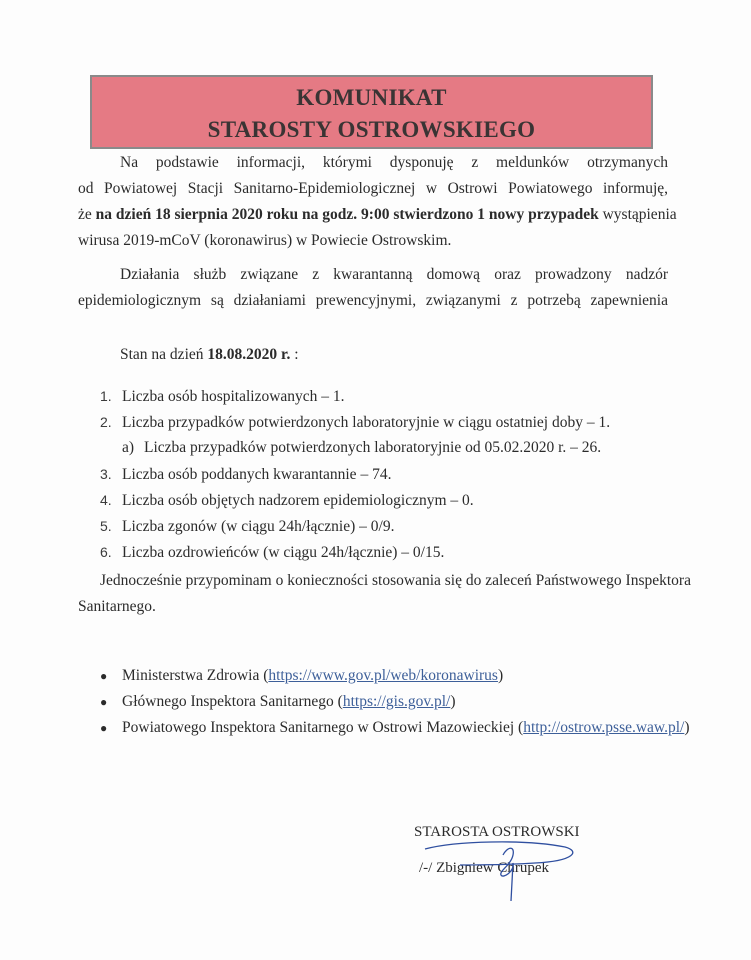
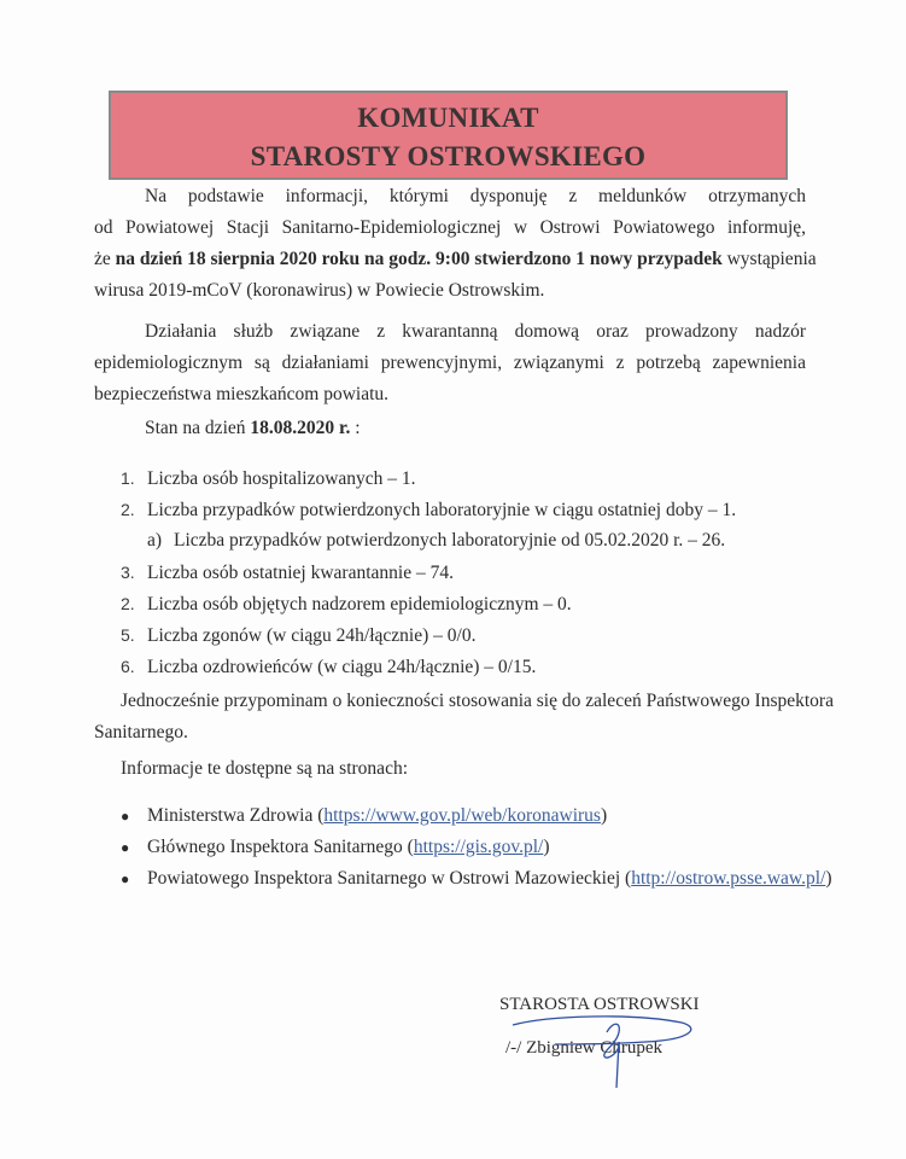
  KOMUNIKAT
  STAROSTY OSTROWSKIEGO
  Na podstawie informacji, którymi dysponuję z meldunków otrzymanych
  od Powiatowej Stacji Sanitarno-Epidemiologicznej w Ostrowi Powiatowego informuję,
  że na dzień 18 sierpnia 2020 roku na godz. 9:00 stwierdzono 1 nowy przypadek wystąpienia
  wirusa 2019-mCoV (koronawirus) w Powiecie Ostrowskim.
  Działania służb związane z kwarantanną domową oraz prowadzony nadzór
  epidemiologicznym są działaniami prewencyjnymi, związanymi z potrzebą zapewnienia
+ bezpieczeństwa mieszkańcom powiatu.
  Stan na dzień 18.08.2020 r. :
  1. Liczba osób hospitalizowanych – 1.
  2. Liczba przypadków potwierdzonych laboratoryjnie w ciągu ostatniej doby – 1.
  a) Liczba przypadków potwierdzonych laboratoryjnie od 05.02.2020 r. – 26.
- 3. Liczba osób poddanych kwarantannie – 74.
+ 3. Liczba osób ostatniej kwarantannie – 74.
- 4. Liczba osób objętych nadzorem epidemiologicznym – 0.
+ 2. Liczba osób objętych nadzorem epidemiologicznym – 0.
- 5. Liczba zgonów (w ciągu 24h/łącznie) – 0/9.
+ 5. Liczba zgonów (w ciągu 24h/łącznie) – 0/0.
  6. Liczba ozdrowieńców (w ciągu 24h/łącznie) – 0/15.
  Jednocześnie przypominam o konieczności stosowania się do zaleceń Państwowego Inspektora
  Sanitarnego.
+ Informacje te dostępne są na stronach:
  ● Ministerstwa Zdrowia (https://www.gov.pl/web/koronawirus)
  ● Głównego Inspektora Sanitarnego (https://gis.gov.pl/)
  ● Powiatowego Inspektora Sanitarnego w Ostrowi Mazowieckiej (http://ostrow.psse.waw.pl/)
  STAROSTA OSTROWSKI
  /-/ Zbigniew Chrupek
